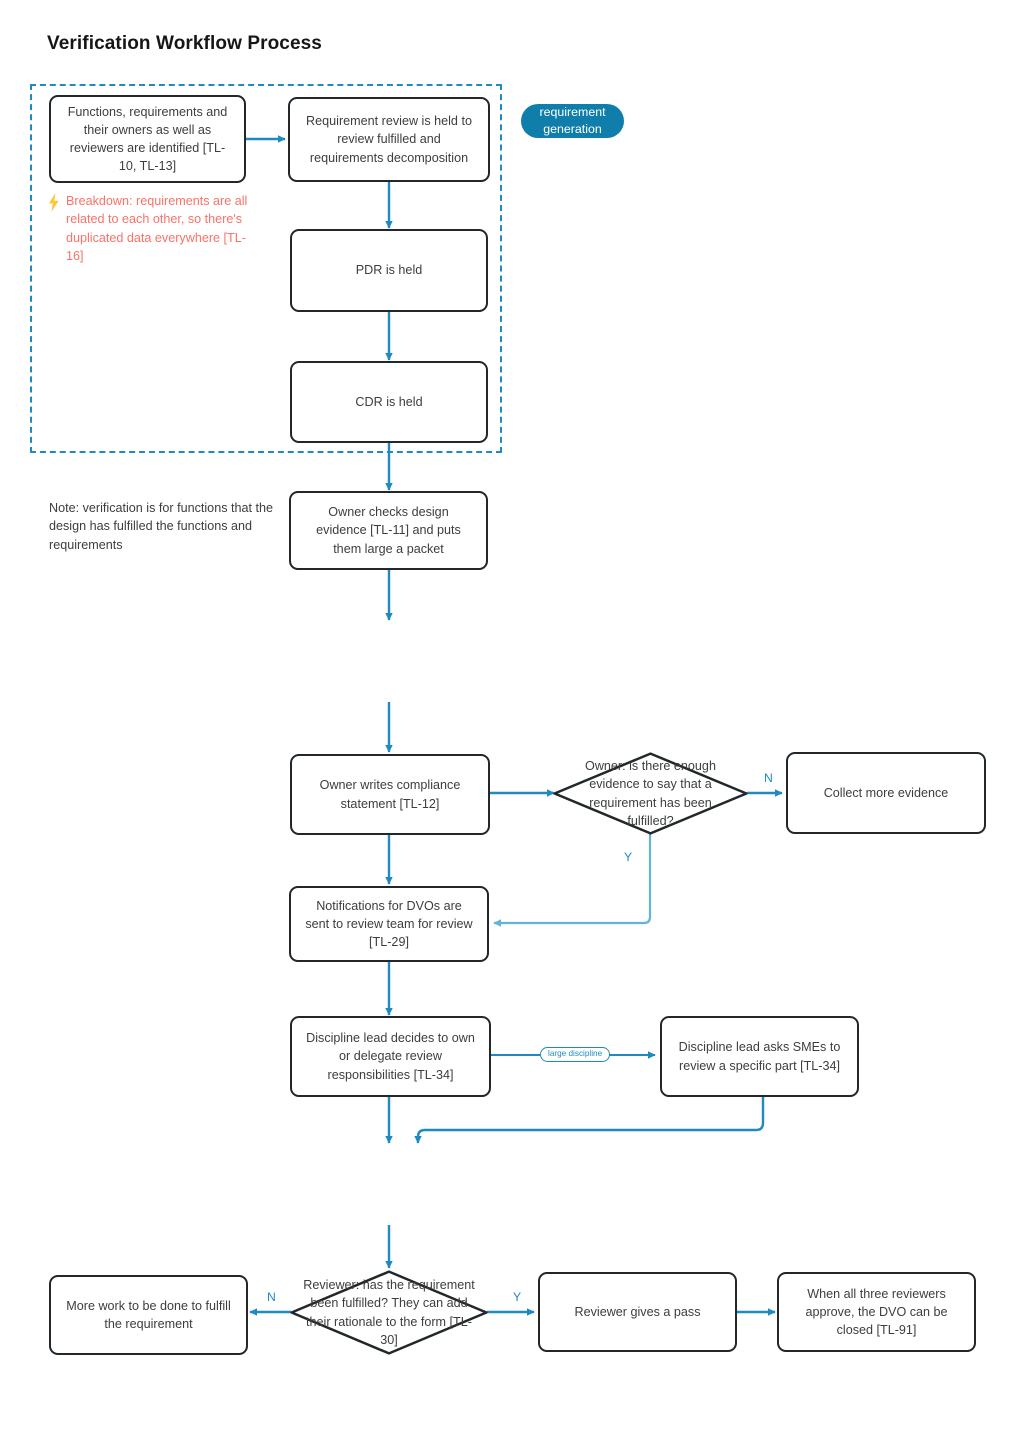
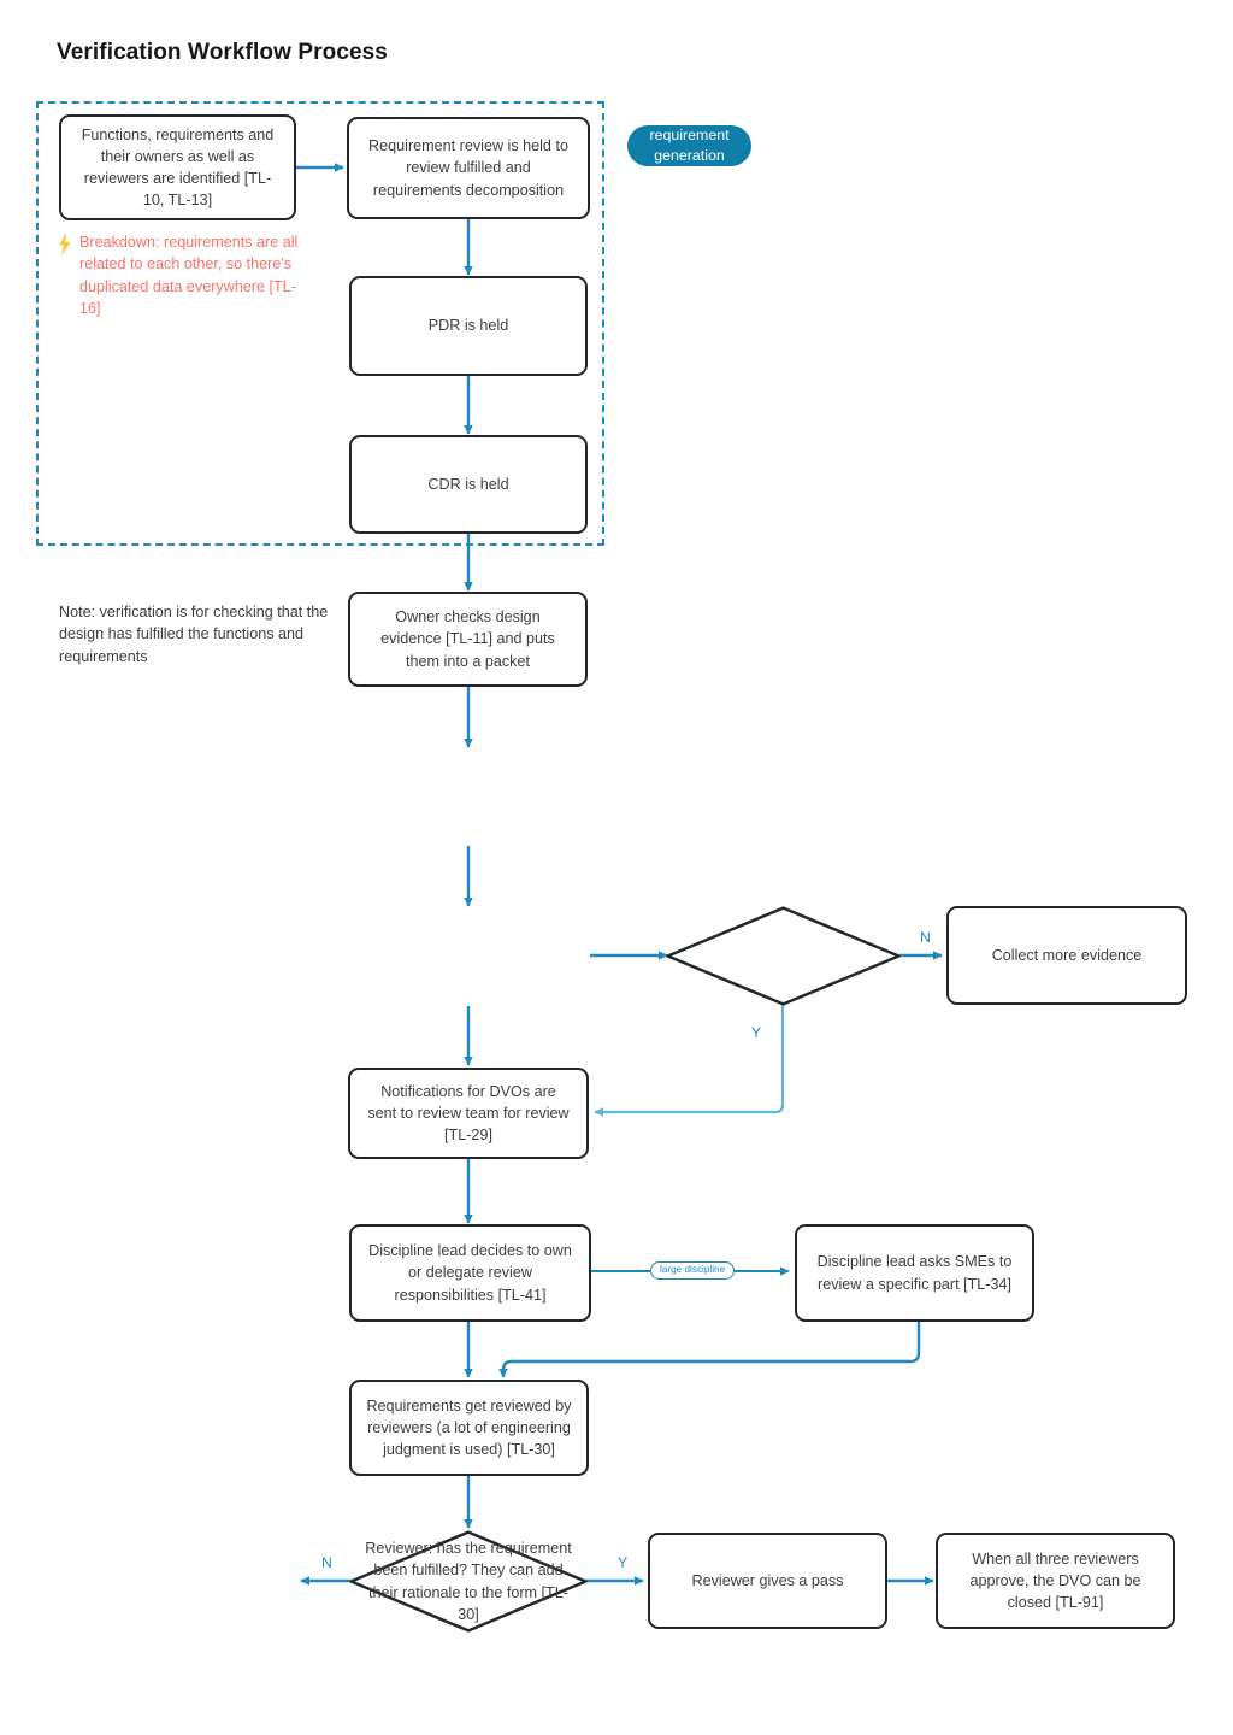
  Verification Workflow Process
  requirement generation
  Functions, requirements and their owners as well as reviewers are identified [TL-10, TL-13]
  Requirement review is held to review fulfilled and requirements decomposition
  Breakdown: requirements are all related to each other, so there's duplicated data everywhere [TL-16]
  PDR is held
  CDR is held
- Note: verification is for functions that the design has fulfilled the functions and requirements
+ Note: verification is for checking that the design has fulfilled the functions and requirements
- Owner checks design evidence [TL-11] and puts them large a packet
+ Owner checks design evidence [TL-11] and puts them into a packet
- Owner writes compliance statement [TL-12]
- Owner: is there enough evidence to say that a requirement has been fulfilled?
  Collect more evidence
  N
  Y
  Notifications for DVOs are sent to review team for review [TL-29]
- Discipline lead decides to own or delegate review responsibilities [TL-34]
+ Discipline lead decides to own or delegate review responsibilities [TL-41]
  large discipline
  Discipline lead asks SMEs to review a specific part [TL-34]
+ Requirements get reviewed by reviewers (a lot of engineering judgment is used) [TL-30]
  Reviewer: has the requirement been fulfilled? They can add their rationale to the form [TL-30]
- More work to be done to fulfill the requirement
  N
  Y
  Reviewer gives a pass
  When all three reviewers approve, the DVO can be closed [TL-91]
